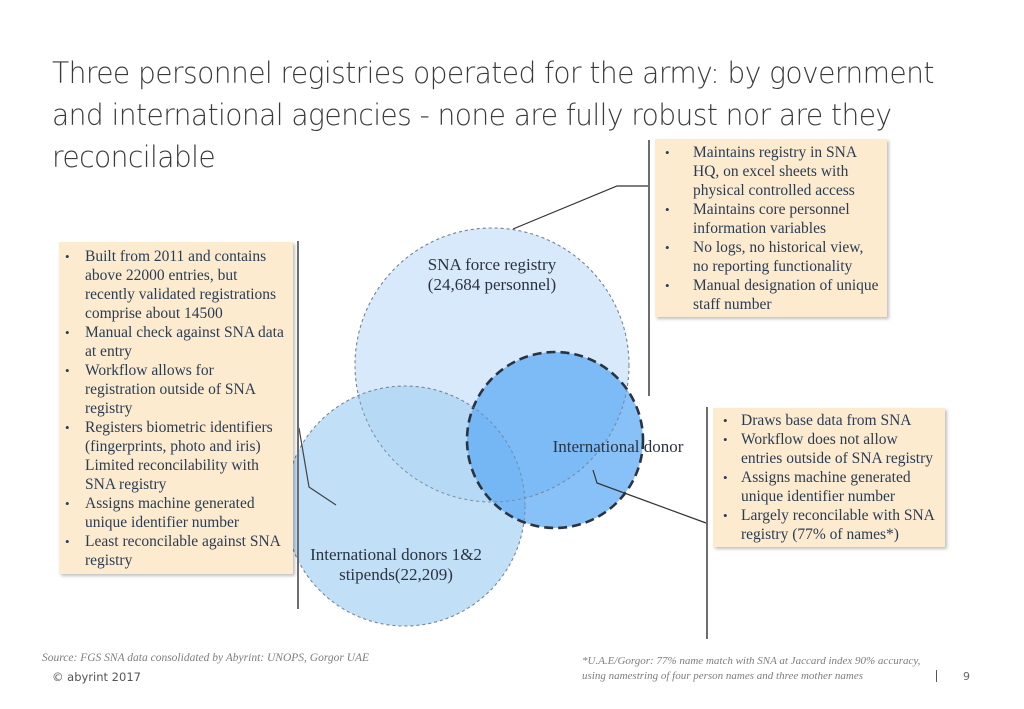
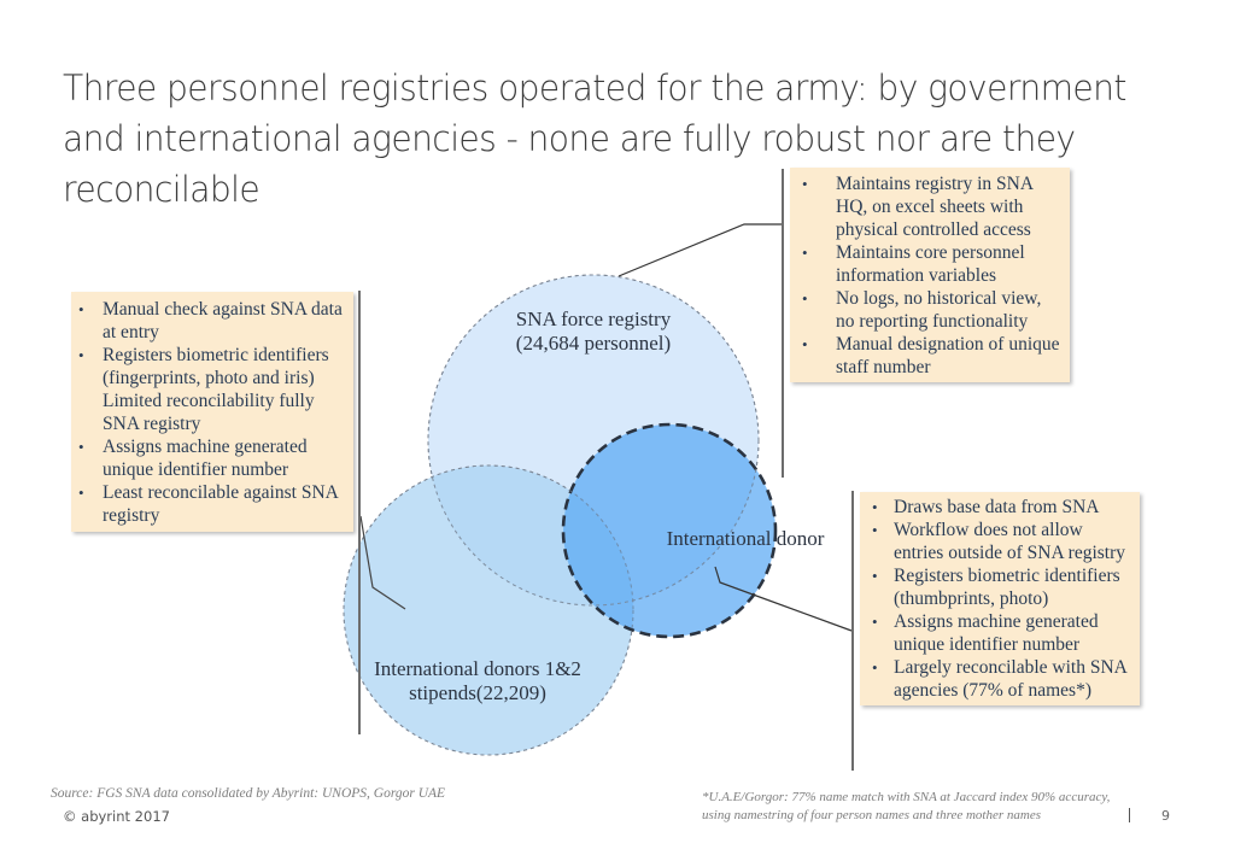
  Three personnel registries operated for the army: by government and international agencies - none are fully robust nor are they reconcilable
  SNA force registry
  (24,684 personnel)
  International donors 1&2
  stipends(22,209)
  International donor
- Built from 2011 and contains above 22000 entries, but recently validated registrations comprise about 14500
  Manual check against SNA data at entry
- Workflow allows for registration outside of SNA registry
- Registers biometric identifiers (fingerprints, photo and iris) Limited reconcilability with SNA registry
+ Registers biometric identifiers (fingerprints, photo and iris) Limited reconcilability fully SNA registry
  Assigns machine generated unique identifier number
  Least reconcilable against SNA registry
  Maintains registry in SNA HQ, on excel sheets with physical controlled access
  Maintains core personnel information variables
  No logs, no historical view, no reporting functionality
  Manual designation of unique staff number
  Draws base data from SNA
  Workflow does not allow entries outside of SNA registry
+ Registers biometric identifiers (thumbprints, photo)
  Assigns machine generated unique identifier number
- Largely reconcilable with SNA registry (77% of names*)
+ Largely reconcilable with SNA agencies (77% of names*)
  Source: FGS SNA data consolidated by Abyrint: UNOPS, Gorgor UAE
  © abyrint 2017
  *U.A.E/Gorgor: 77% name match with SNA at Jaccard index 90% accuracy, using namestring of four person names and three mother names
  9
